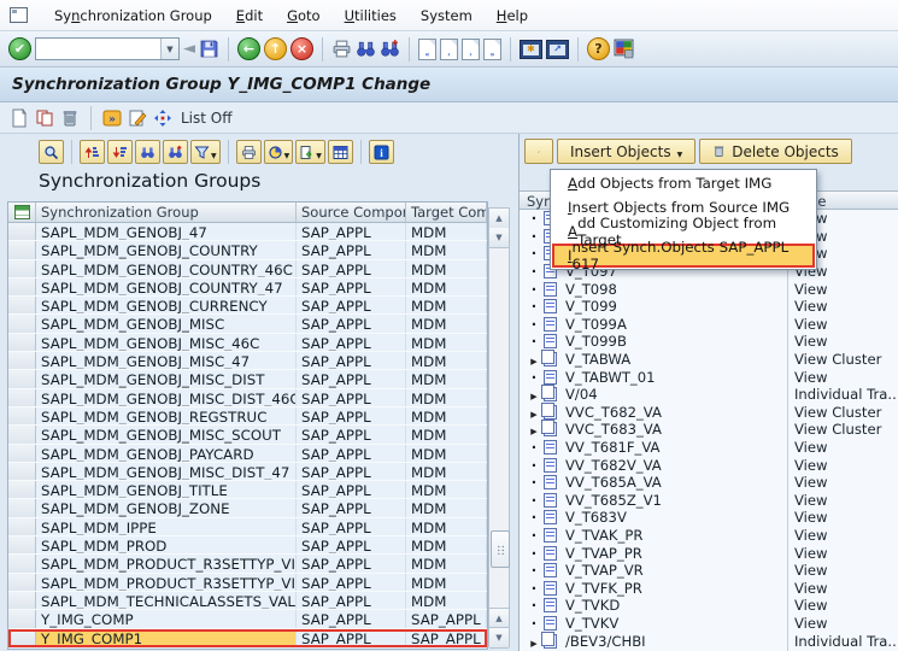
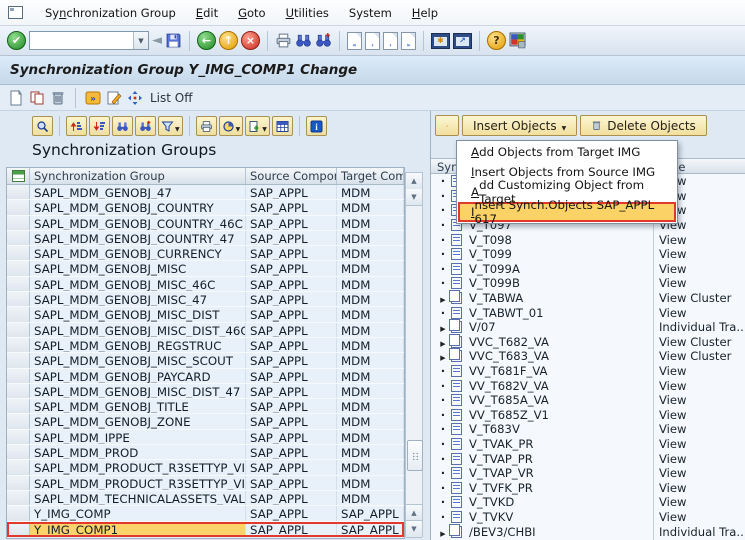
  Synchronization Group
  Edit
  Goto
  Utilities
  System
  Help
  ✔
  ▼
  ◄
  ←
  ↑
  ×
  ✱
  ↗
  ?
  Synchronization Group Y_IMG_COMP1 Change
  »
  List Off
  i
  Synchronization Groups
  Synchronization Group
  Source Compo
  Target Com
  SAPL_MDM_GENOBJ_47
  SAP_APPL
  MDM
  SAPL_MDM_GENOBJ_COUNTRY
  SAP_APPL
  MDM
  SAPL_MDM_GENOBJ_COUNTRY_46C
  SAP_APPL
  MDM
  SAPL_MDM_GENOBJ_COUNTRY_47
  SAP_APPL
  MDM
  SAPL_MDM_GENOBJ_CURRENCY
  SAP_APPL
  MDM
  SAPL_MDM_GENOBJ_MISC
  SAP_APPL
  MDM
  SAPL_MDM_GENOBJ_MISC_46C
  SAP_APPL
  MDM
  SAPL_MDM_GENOBJ_MISC_47
  SAP_APPL
  MDM
  SAPL_MDM_GENOBJ_MISC_DIST
  SAP_APPL
  MDM
  SAPL_MDM_GENOBJ_MISC_DIST_46C
  SAP_APPL
  MDM
  SAPL_MDM_GENOBJ_REGSTRUC
  SAP_APPL
  MDM
  SAPL_MDM_GENOBJ_MISC_SCOUT
  SAP_APPL
  MDM
  SAPL_MDM_GENOBJ_PAYCARD
  SAP_APPL
  MDM
  SAPL_MDM_GENOBJ_MISC_DIST_47
  SAP_APPL
  MDM
  SAPL_MDM_GENOBJ_TITLE
  SAP_APPL
  MDM
  SAPL_MDM_GENOBJ_ZONE
  SAP_APPL
  MDM
  SAPL_MDM_IPPE
  SAP_APPL
  MDM
  SAPL_MDM_PROD
  SAP_APPL
  MDM
  SAPL_MDM_PRODUCT_R3SETTYP_VI
  SAP_APPL
  MDM
  SAPL_MDM_PRODUCT_R3SETTYP_VI
  SAP_APPL
  MDM
  SAPL_MDM_TECHNICALASSETS_VAL
  SAP_APPL
  MDM
  Y_IMG_COMP
  SAP_APPL
  SAP_APPL
  Y_IMG_COMP1
  SAP_APPL
  SAP_APPL
  ▲
  ▼
  ▲
  ▼
  Insert Objects
  Delete Objects
  Syn
  V_T097
  View
  V_T098
  View
  V_T099
  View
  V_T099A
  View
  V_T099B
  View
  V_TABWA
  View Cluster
  V_TABWT_01
  View
- V/04
+ V/07
  Individual Tra..
  VVC_T682_VA
  View Cluster
  VVC_T683_VA
  View Cluster
  VV_T681F_VA
  View
  VV_T682V_VA
  View
  VV_T685A_VA
  View
  VV_T685Z_V1
  View
  V_T683V
  View
  V_TVAK_PR
  View
  V_TVAP_PR
  View
  V_TVAP_VR
  View
  V_TVFK_PR
  View
  V_TVKD
  View
  V_TVKV
  View
  /BEV3/CHBI
  Individual Tra..
  A
  dd Objects from Target IMG
  I
  nsert Objects from Source IMG
  A
  dd Customizing Object from Target
  I
  nsert Synch.Objects SAP_APPL 617
